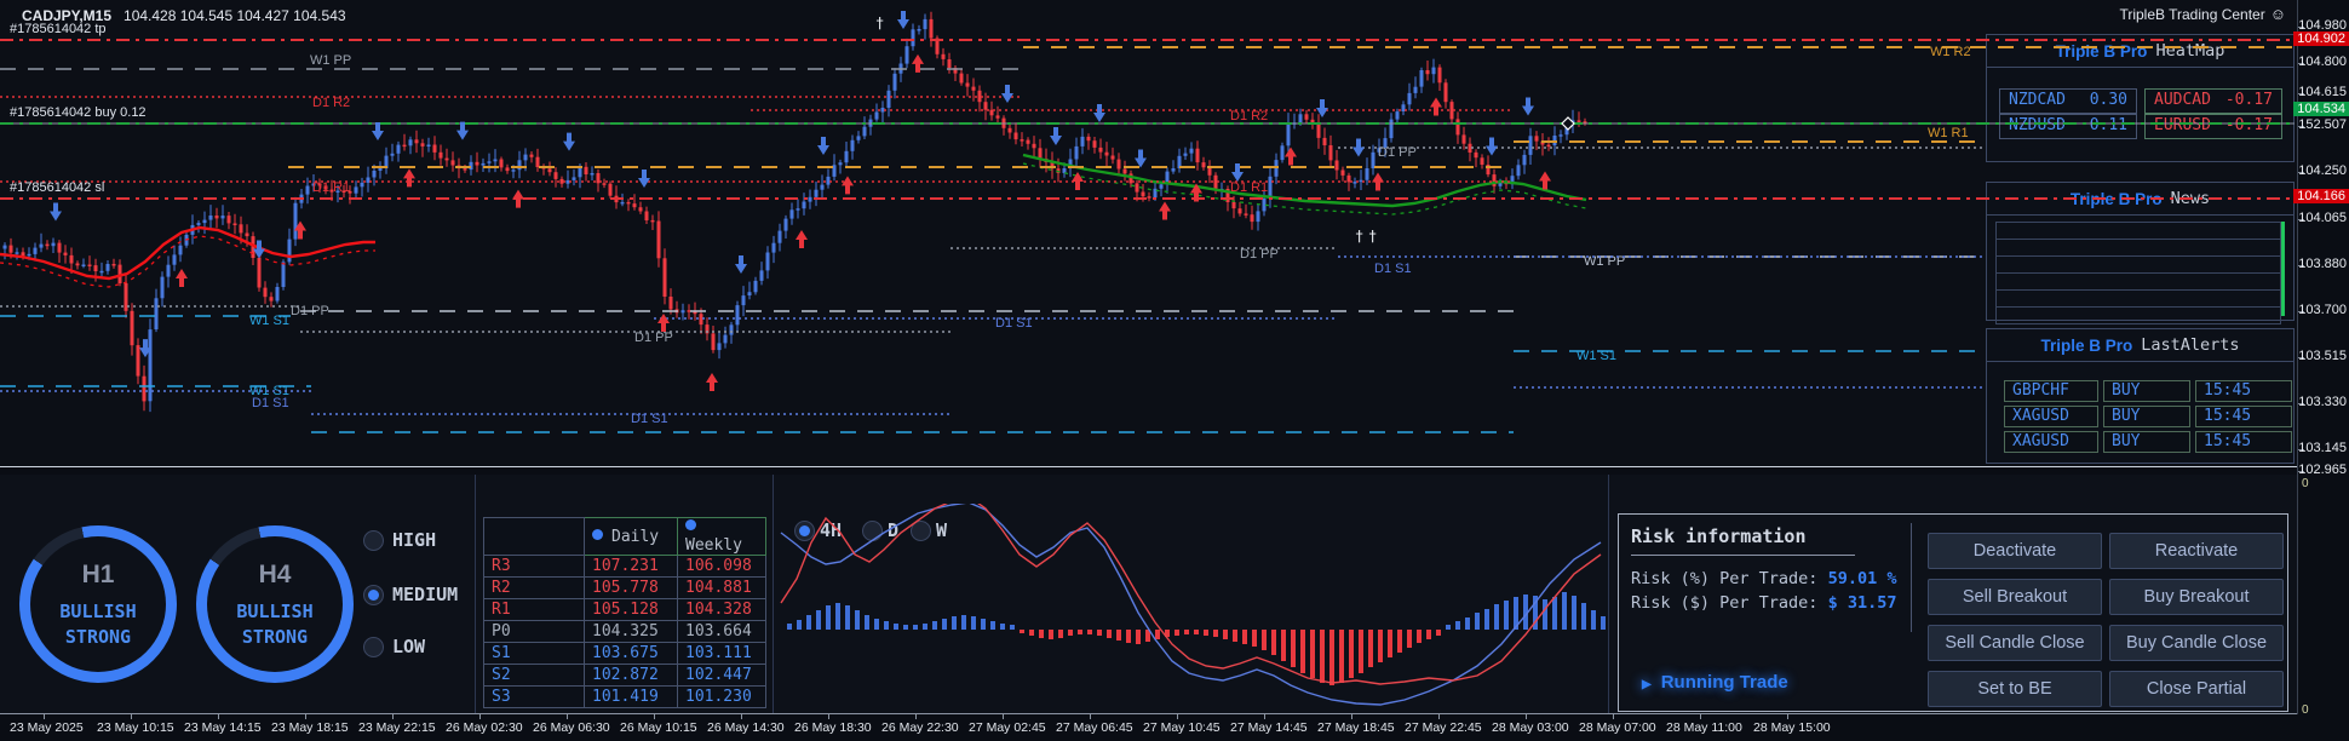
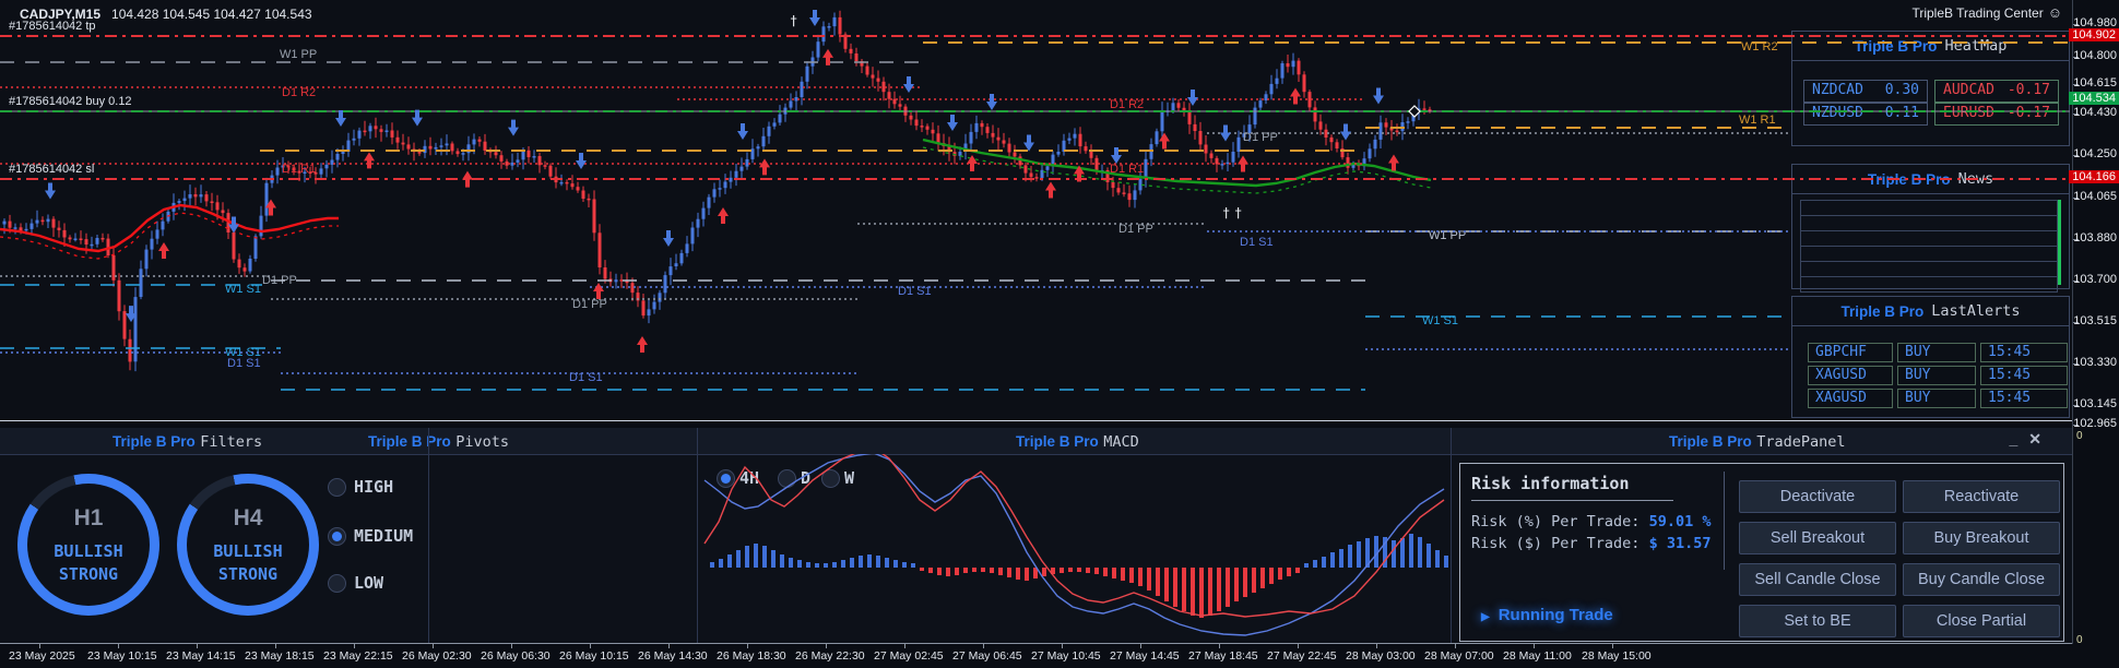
  CADJPY,M15 104.428 104.545 104.427 104.543
  TripleB Trading Center ☺
  Triple B Pro
  HeatMap
  NZDCAD
  0.30
  NZDUSD
  0.11
  AUDCAD
  -0.17
  EURUSD
  -0.17
  Nws
  Triple B Pro
  LastAlerts
  GBPCHF
  BUY
  15:45
  XAGUSD
  BUY
  15:45
  XAGUSD
  BUY
  15:45
  W1 R2
  W1 PP
  D1 R2
  D1 R2
  W1 R1
  D1 R1
  D1 R1
  D1 PP
  D1 PP
  D1 PP
  W1 PP
  D1 S1
  W1 S1
  D1 S1
  D1 S1
  D1 S1
  W1 S1
  #1785614042 tp
  #1785614042 buy 0.12
  #1785614042 sl
  †
  †
  †
  104.980
  104.902
  104.800
  104.615
  104.534
- 152.507
+ 104.430
  104.250
  104.166
  104.065
  103.880
  103.700
  103.515
  103.330
  103.145
  102.965
  0
  0
+ Triple B Pro Filters
+ Triple B Pro Pivots
+ Triple B Pro MACD
+ Triple B Pro TradePanel
+ _✕
  H1
  BULLISH
  STRONG
  H4
  BULLISH
  STRONG
  HIGH
  MEDIUM
  LOW
- 	Daily	Weekly
- R3	107.231	106.098
- R2	105.778	104.881
- R1	105.128	104.328
- P0	104.325	103.664
- S1	103.675	103.111
- S2	102.872	102.447
- S3	101.419	101.230
  4H
  D
  W
  Risk information
  Risk (%) Per Trade: 59.01 %
  Risk ($) Per Trade: $ 31.57
  Deactivate
  Reactivate
  Sell Breakout
  Buy Breakout
  Sell Candle Close
  Buy Candle Close
  Set to BE
  Close Partial
  ▶ Running Trade
  23 May 2025
  23 May 10:15
  23 May 14:15
  23 May 18:15
  23 May 22:15
  26 May 02:30
  26 May 06:30
  26 May 10:15
  26 May 14:30
  26 May 18:30
  26 May 22:30
  27 May 02:45
  27 May 06:45
  27 May 10:45
  27 May 14:45
  27 May 18:45
  27 May 22:45
  28 May 03:00
  28 May 07:00
  28 May 11:00
  28 May 15:00
